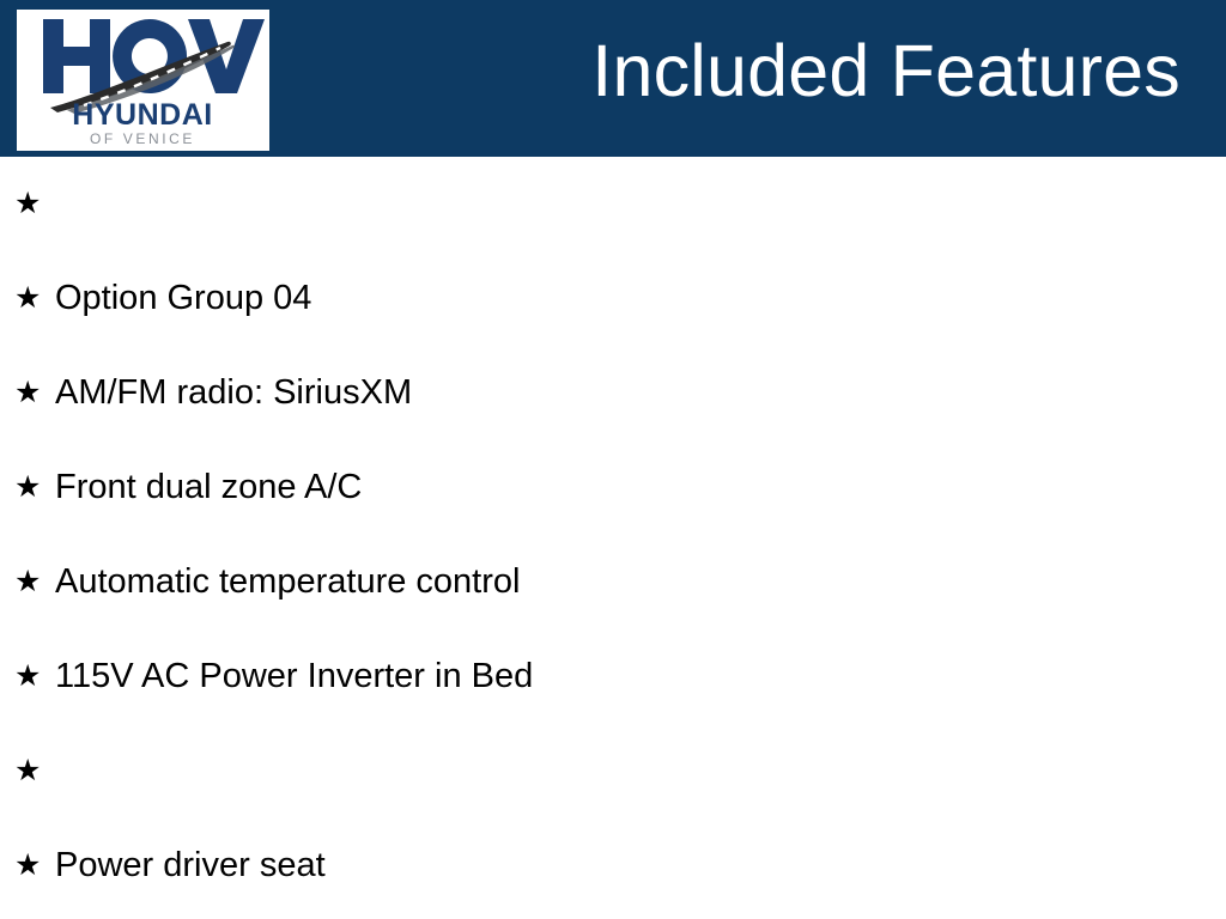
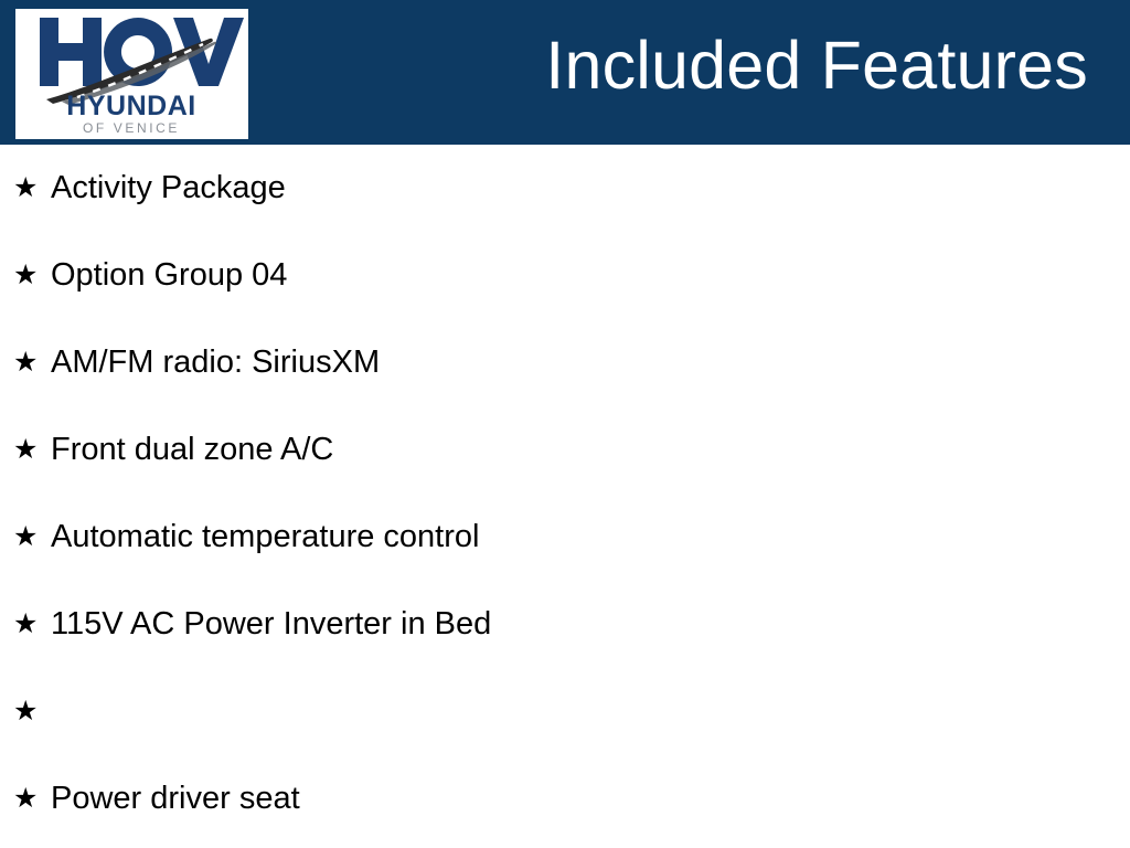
  HYUNDAI
  OF VENICE
  Included Features
  ★
+ Activity Package
  ★
  Option Group 04
  ★
  AM/FM radio: SiriusXM
  ★
  Front dual zone A/C
  ★
  Automatic temperature control
  ★
  115V AC Power Inverter in Bed
  ★
  ★
  Power driver seat
